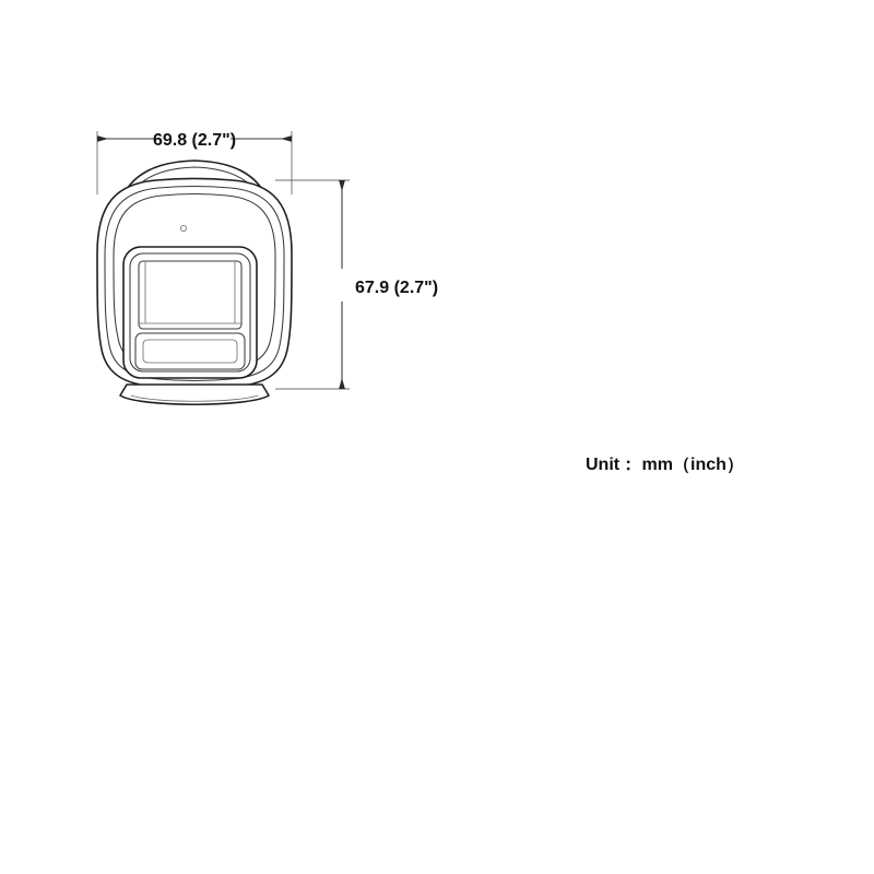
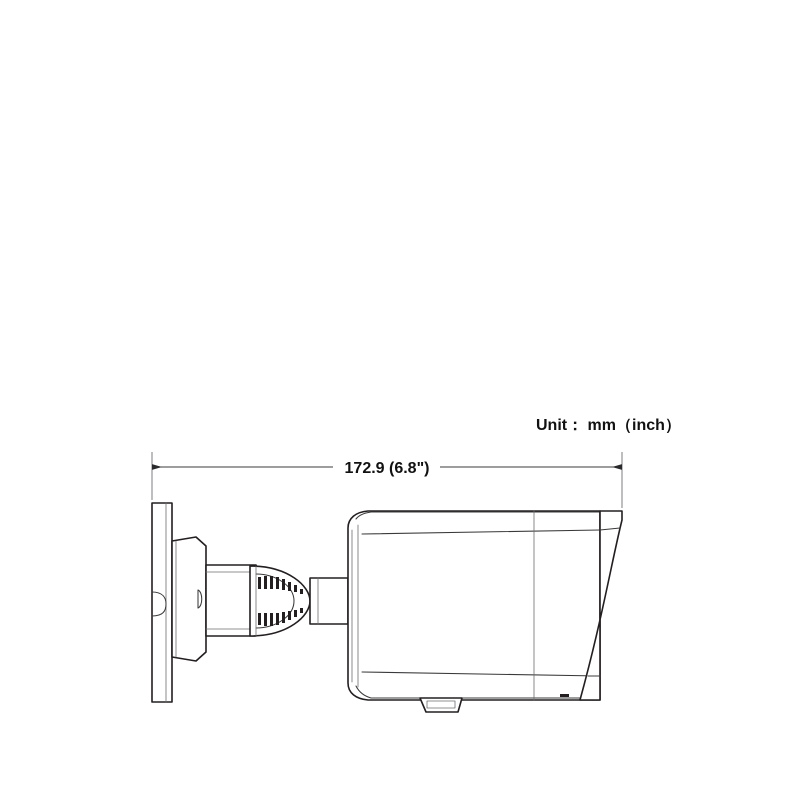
- 69.8 (2.7")
- 67.9 (2.7")
  Unit： mm（inch）
+ 172.9 (6.8")
